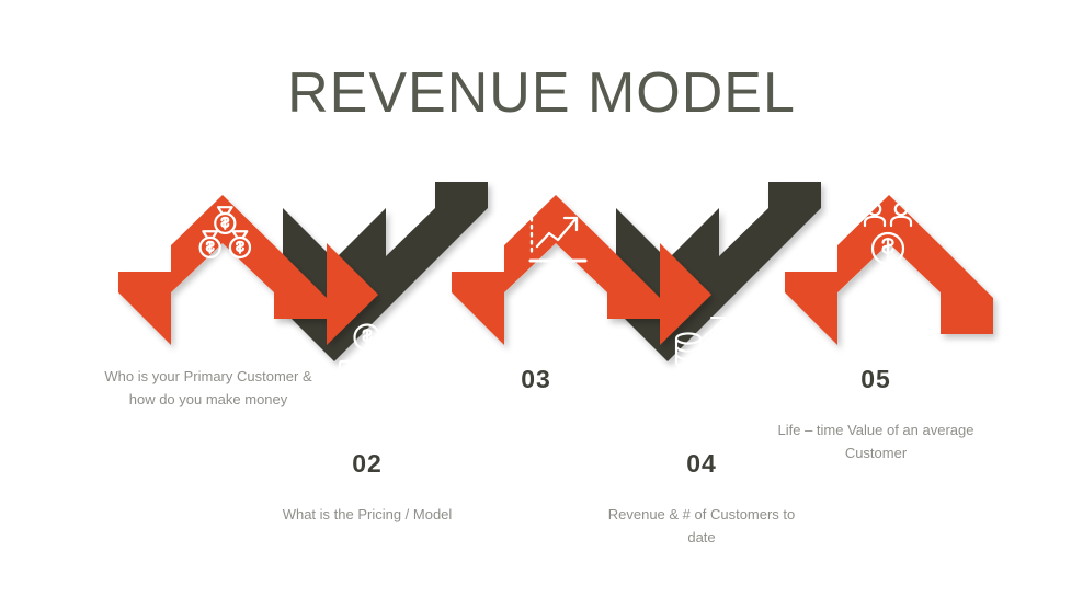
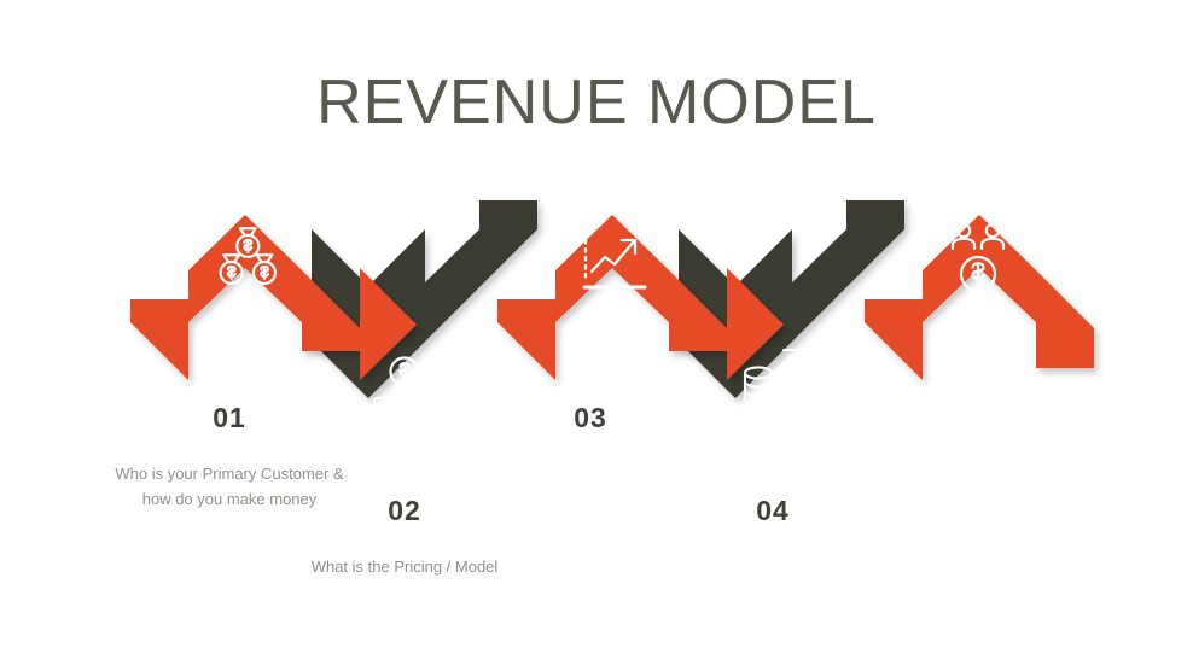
  REVENUE MODEL
+ 01
  Who is your Primary Customer & how do you make money
  02
  What is the Pricing / Model
  03
  04
- Revenue & # of Customers to date
- 05
- Life – time Value of an average Customer
